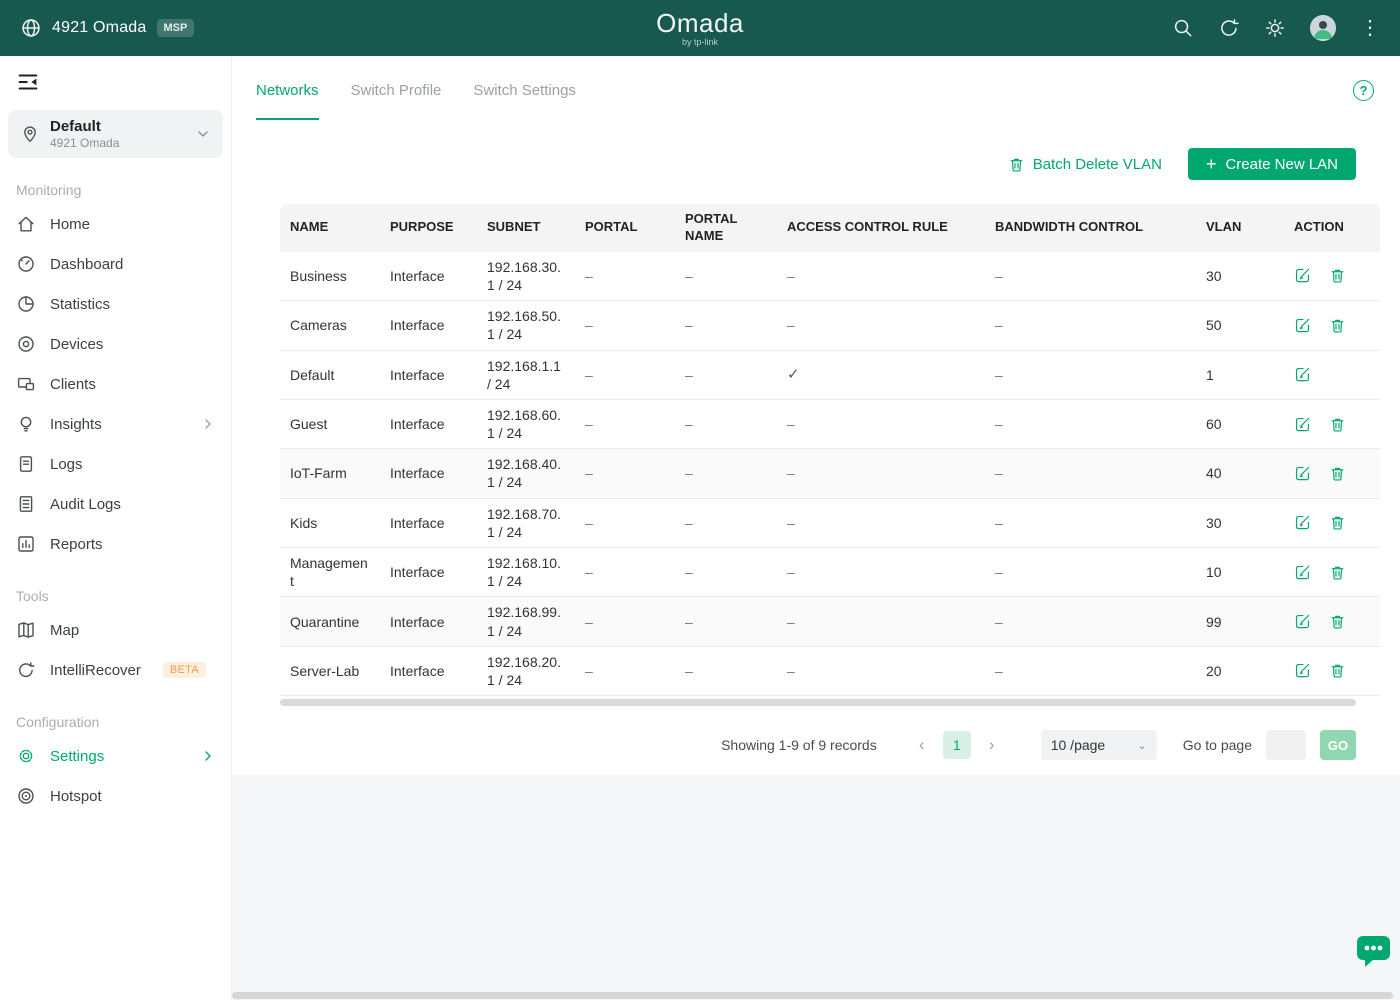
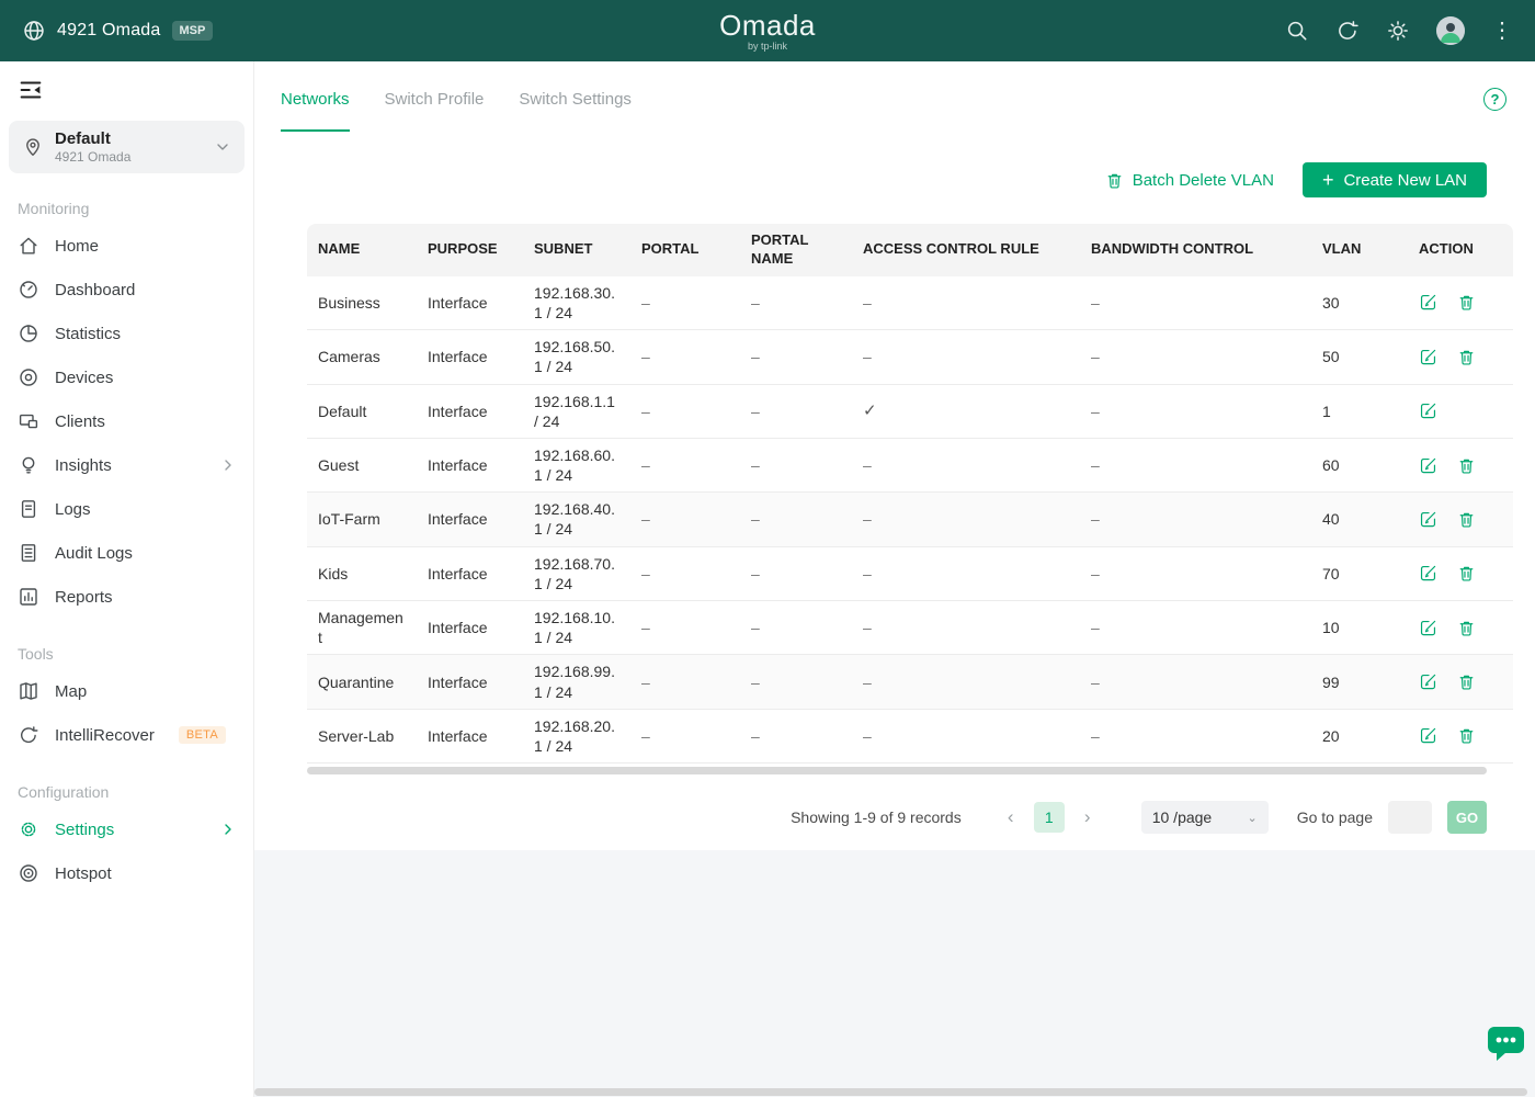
  4921 Omada
  MSP
  Omada
  by tp-link
  ⋮
  Default
  4921 Omada
  Monitoring
  Home
  Dashboard
  Statistics
  Devices
  Clients
  Insights
  Logs
  Audit Logs
  Reports
  Tools
  Map
  IntelliRecover
  BETA
  Configuration
  Settings
  Hotspot
  Networks
  Switch Profile
  Switch Settings
  ?
  Batch Delete VLAN
  +
  Create New LAN
  NAME	PURPOSE	SUBNET	PORTAL	PORTAL NAME	ACCESS CONTROL RULE	BANDWIDTH CONTROL	VLAN	ACTION
  Business	Interface	192.168.30.1 / 24	–	–	–	–	30
  Cameras	Interface	192.168.50.1 / 24	–	–	–	–	50
  Default	Interface	192.168.1.1 / 24	–	–	✓	–	1
  Guest	Interface	192.168.60.1 / 24	–	–	–	–	60
  IoT-Farm	Interface	192.168.40.1 / 24	–	–	–	–	40
- Kids	Interface	192.168.70.1 / 24	–	–	–	–	30
+ Kids	Interface	192.168.70.1 / 24	–	–	–	–	70
  Management	Interface	192.168.10.1 / 24	–	–	–	–	10
  Quarantine	Interface	192.168.99.1 / 24	–	–	–	–	99
  Server-Lab	Interface	192.168.20.1 / 24	–	–	–	–	20
  Showing 1-9 of 9 records
  ‹
  1
  ›
  10 /page
  ⌄
  Go to page
  GO
